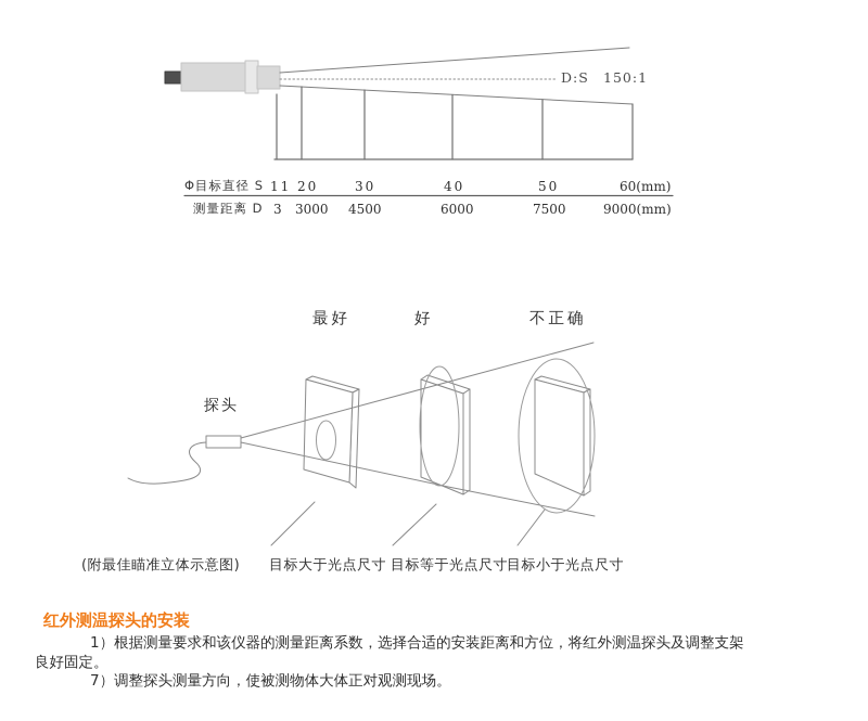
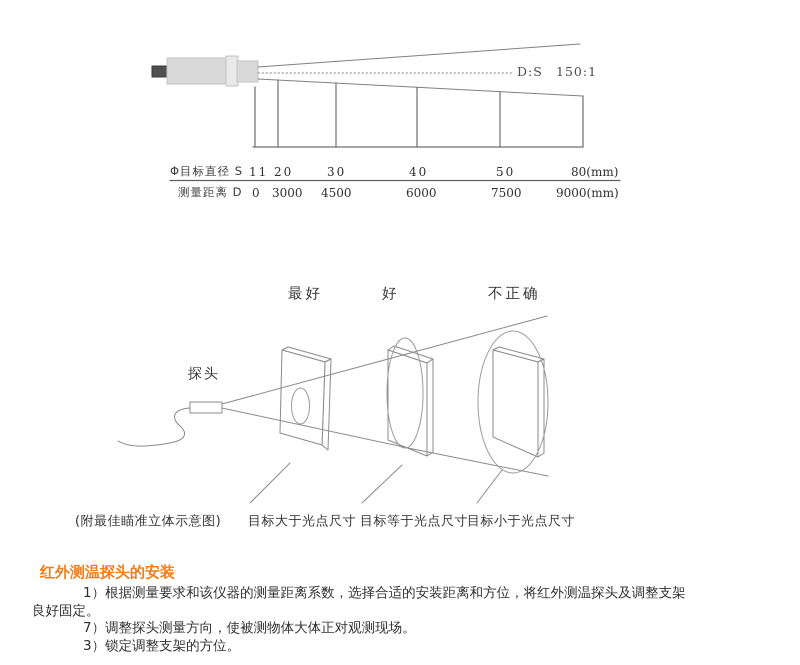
  D:S
  150:1
  Φ目标直径 S
  11
  20
  30
  40
  50
- 60(mm)
+ 80(mm)
  测量距离 D
- 3
+ 0
  3000
  4500
  6000
  7500
  9000(mm)
  最好
  好
  不正确
  探头
  (附最佳瞄准立体示意图)
  目标大于光点尺寸
  目标等于光点尺寸
  目标小于光点尺寸
  红外测温探头的安装
  1）根据测量要求和该仪器的测量距离系数，选择合适的安装距离和方位，将红外测温探头及调整支架
  良好固定。
  7）调整探头测量方向，使被测物体大体正对观测现场。
+ 3）锁定调整支架的方位。
